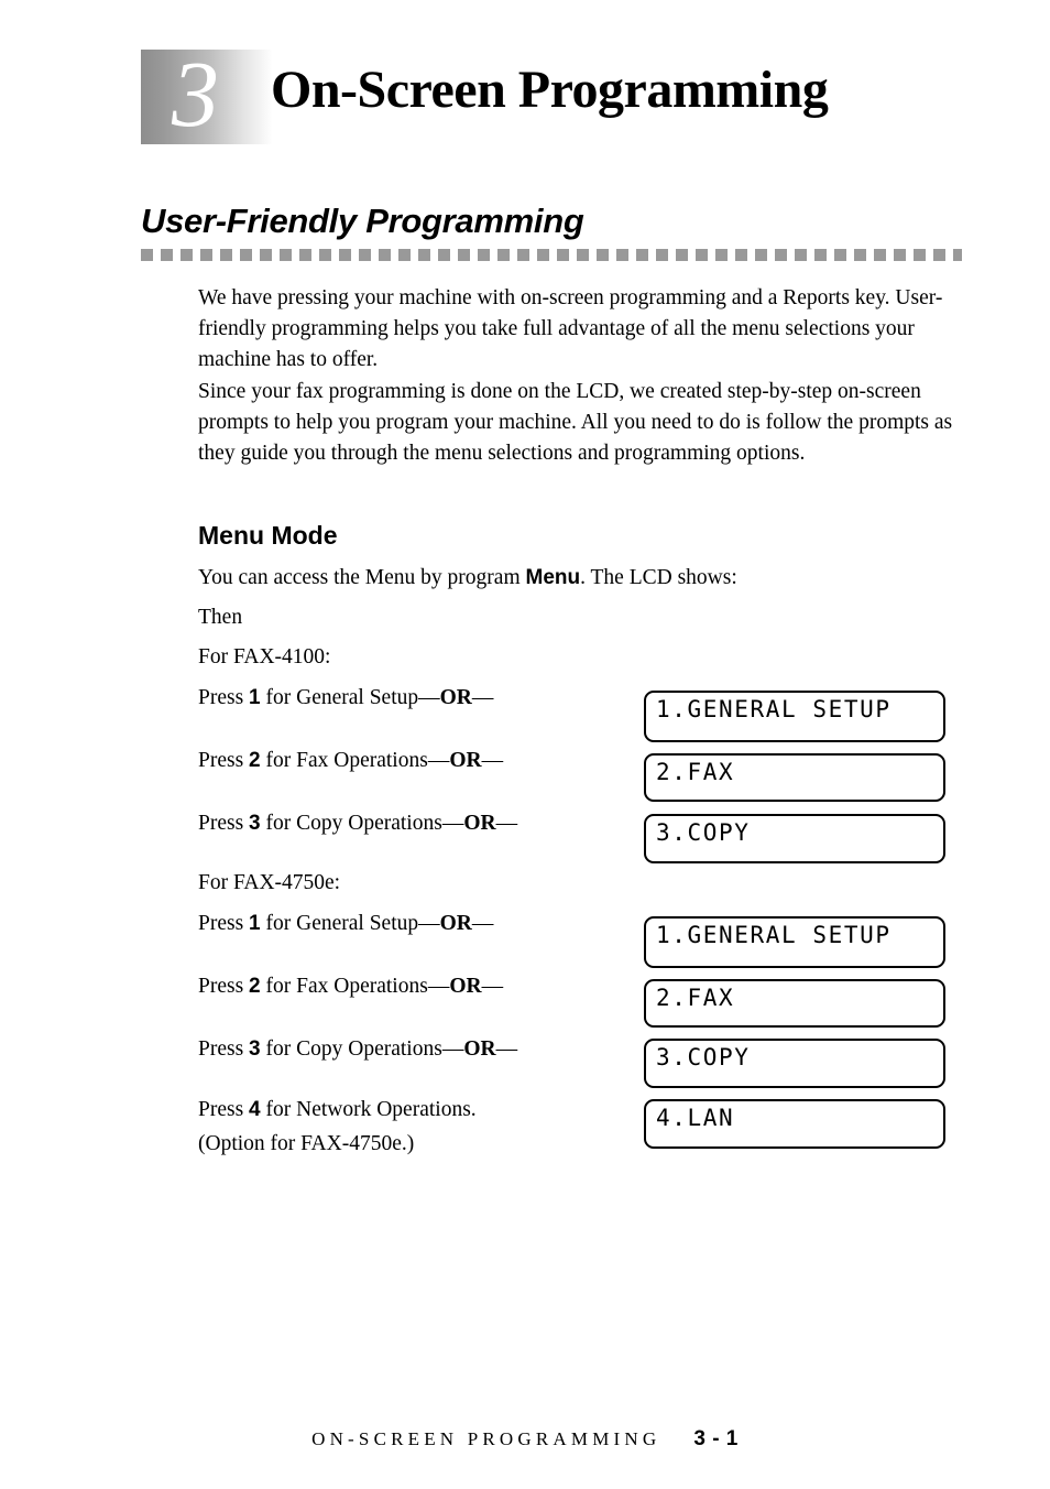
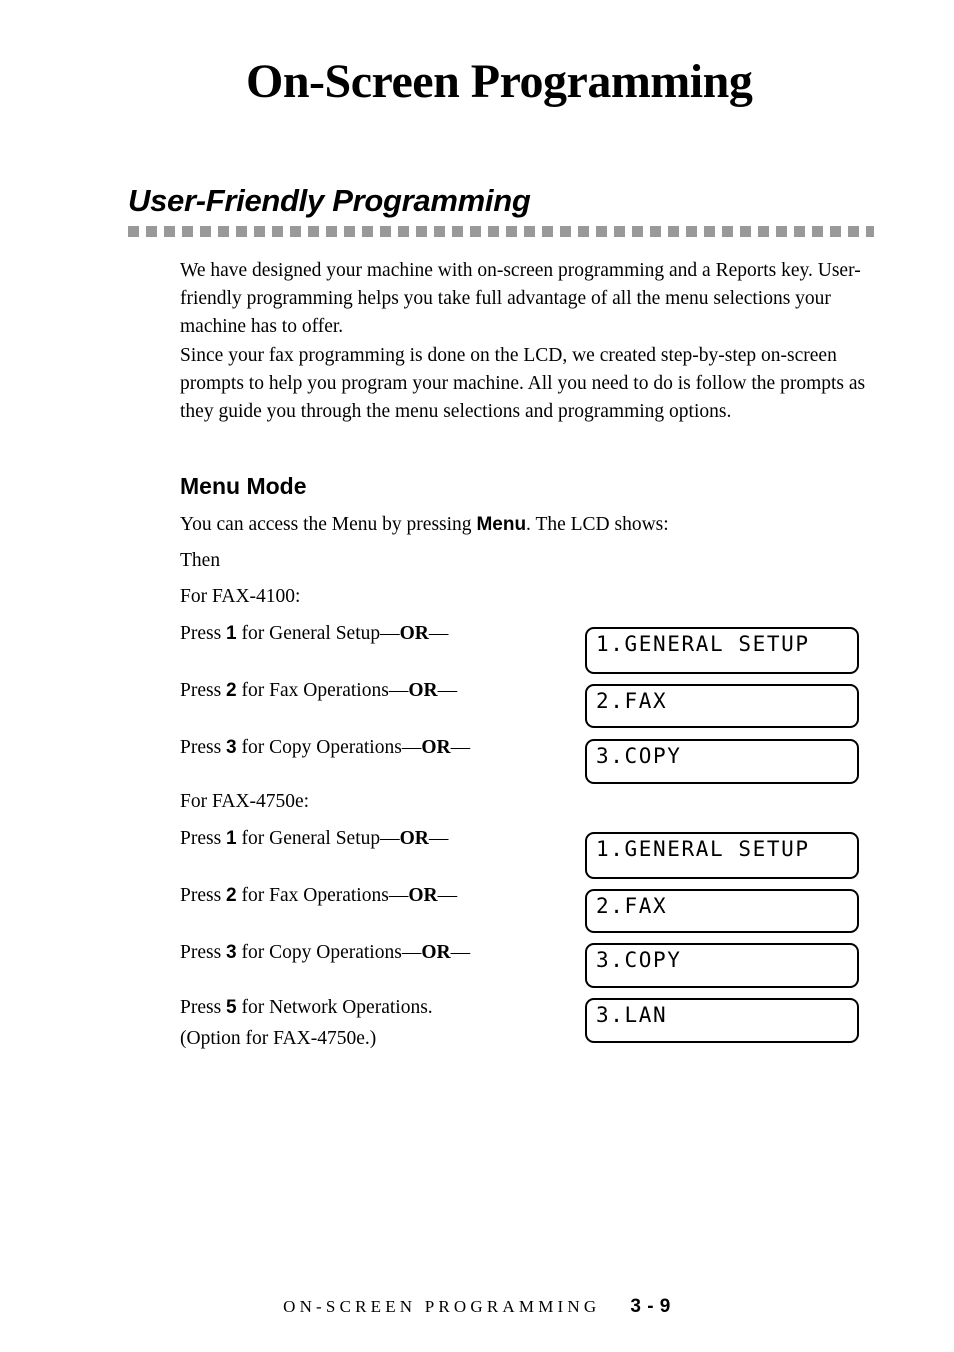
- 3
  On-Screen Programming
  User-Friendly Programming
- We have pressing your machine with on-screen programming and a Reports key. User-friendly programming helps you take full advantage of all the menu selections your machine has to offer.
+ We have designed your machine with on-screen programming and a Reports key. User-friendly programming helps you take full advantage of all the menu selections your machine has to offer.
  Since your fax programming is done on the LCD, we created step-by-step on-screen prompts to help you program your machine. All you need to do is follow the prompts as they guide you through the menu selections and programming options.
  Menu Mode
- You can access the Menu by program Menu. The LCD shows:
+ You can access the Menu by pressing Menu. The LCD shows:
  Then
  For FAX-4100:
  Press 1 for General Setup—OR—
  Press 2 for Fax Operations—OR—
  Press 3 for Copy Operations—OR—
  1.GENERAL SETUP
  2.FAX
  3.COPY
  For FAX-4750e:
  Press 1 for General Setup—OR—
  Press 2 for Fax Operations—OR—
  Press 3 for Copy Operations—OR—
- Press 4 for Network Operations.
+ Press 5 for Network Operations.
  (Option for FAX-4750e.)
  1.GENERAL SETUP
  2.FAX
  3.COPY
- 4.LAN
+ 3.LAN
- ON-SCREEN PROGRAMMING 3 - 1
+ ON-SCREEN PROGRAMMING 3 - 9
